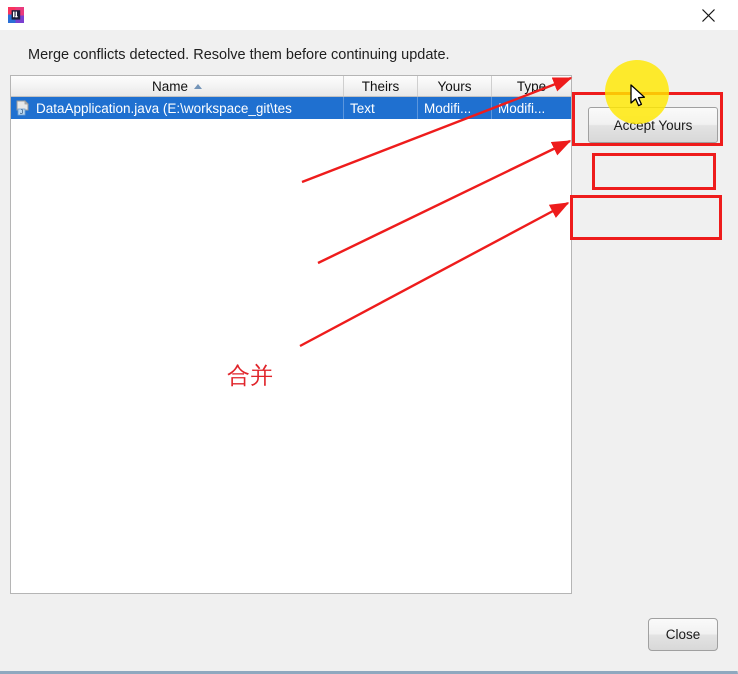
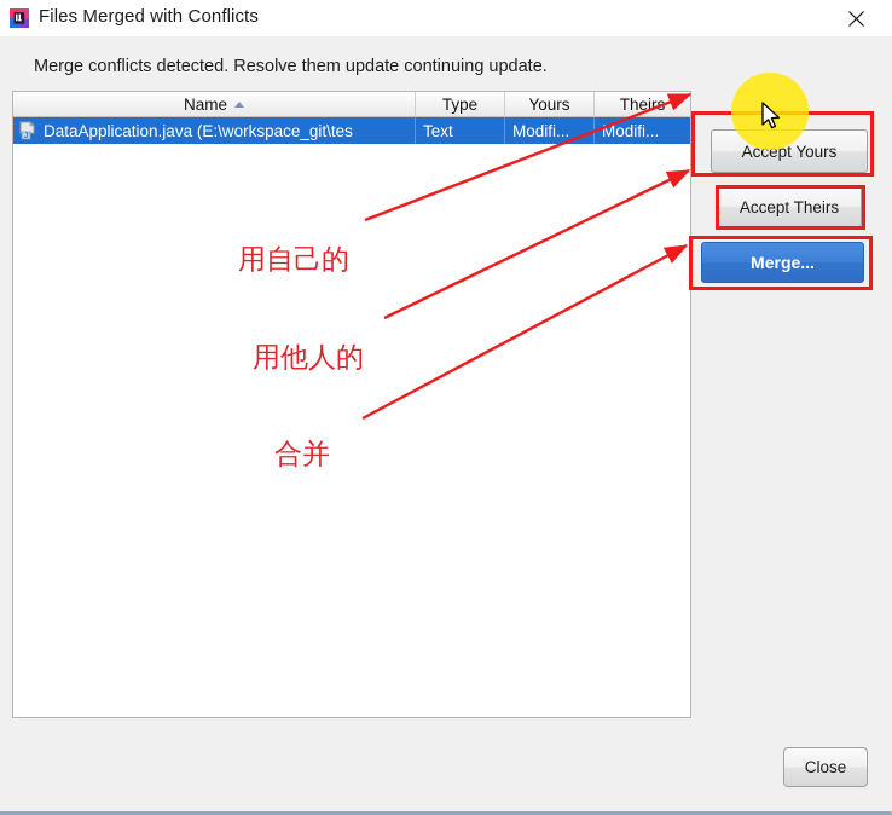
+ Files Merged with Conflicts
- Merge conflicts detected. Resolve them before continuing update.
+ Merge conflicts detected. Resolve them update continuing update.
  Name
- Theirs
+ Type
  Yours
- Type
+ Theirs
  DataApplication.java (E:\workspace_git\tes
  Text
  Modifi...
  Modifi...
  Accept Yours
+ Accept Theirs
+ Merge...
  Close
+ 用自己的
+ 用他人的
  合并
